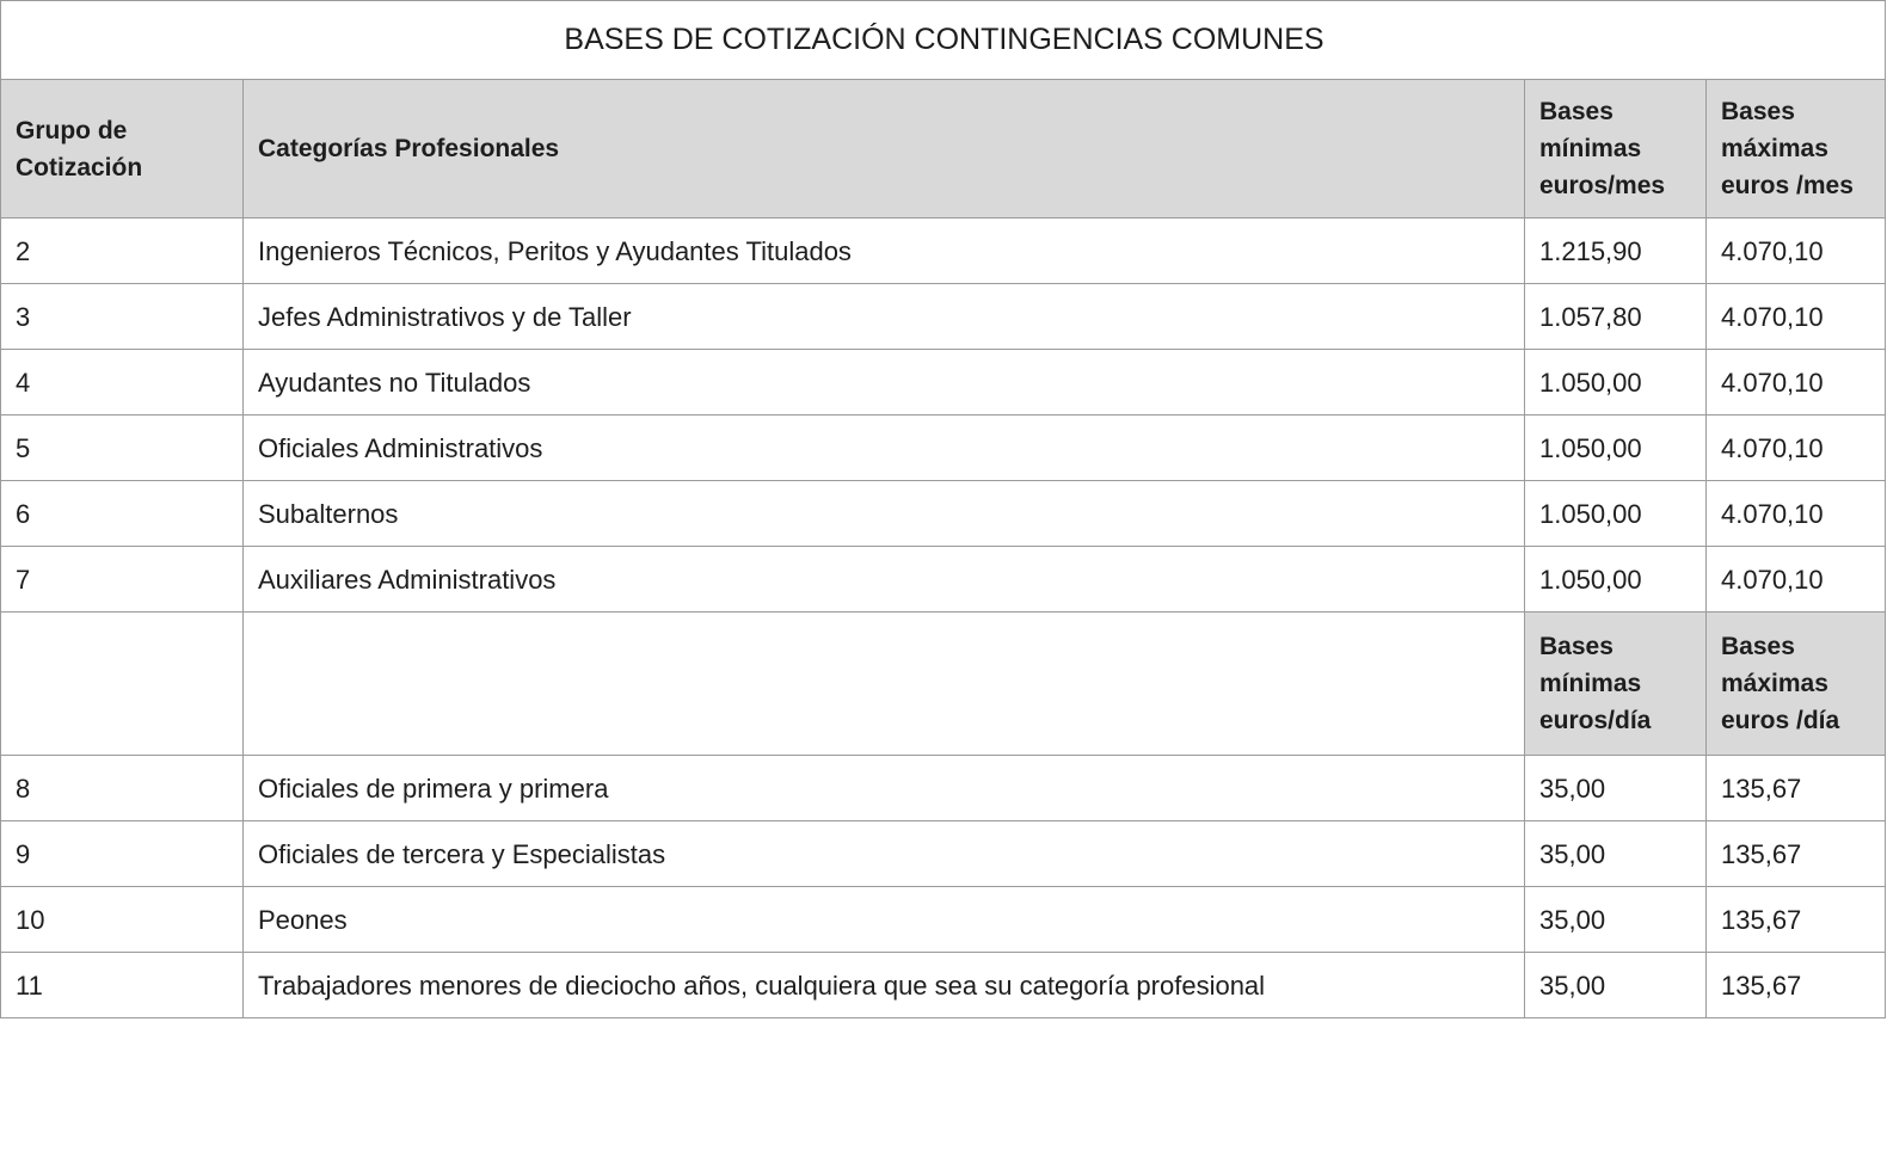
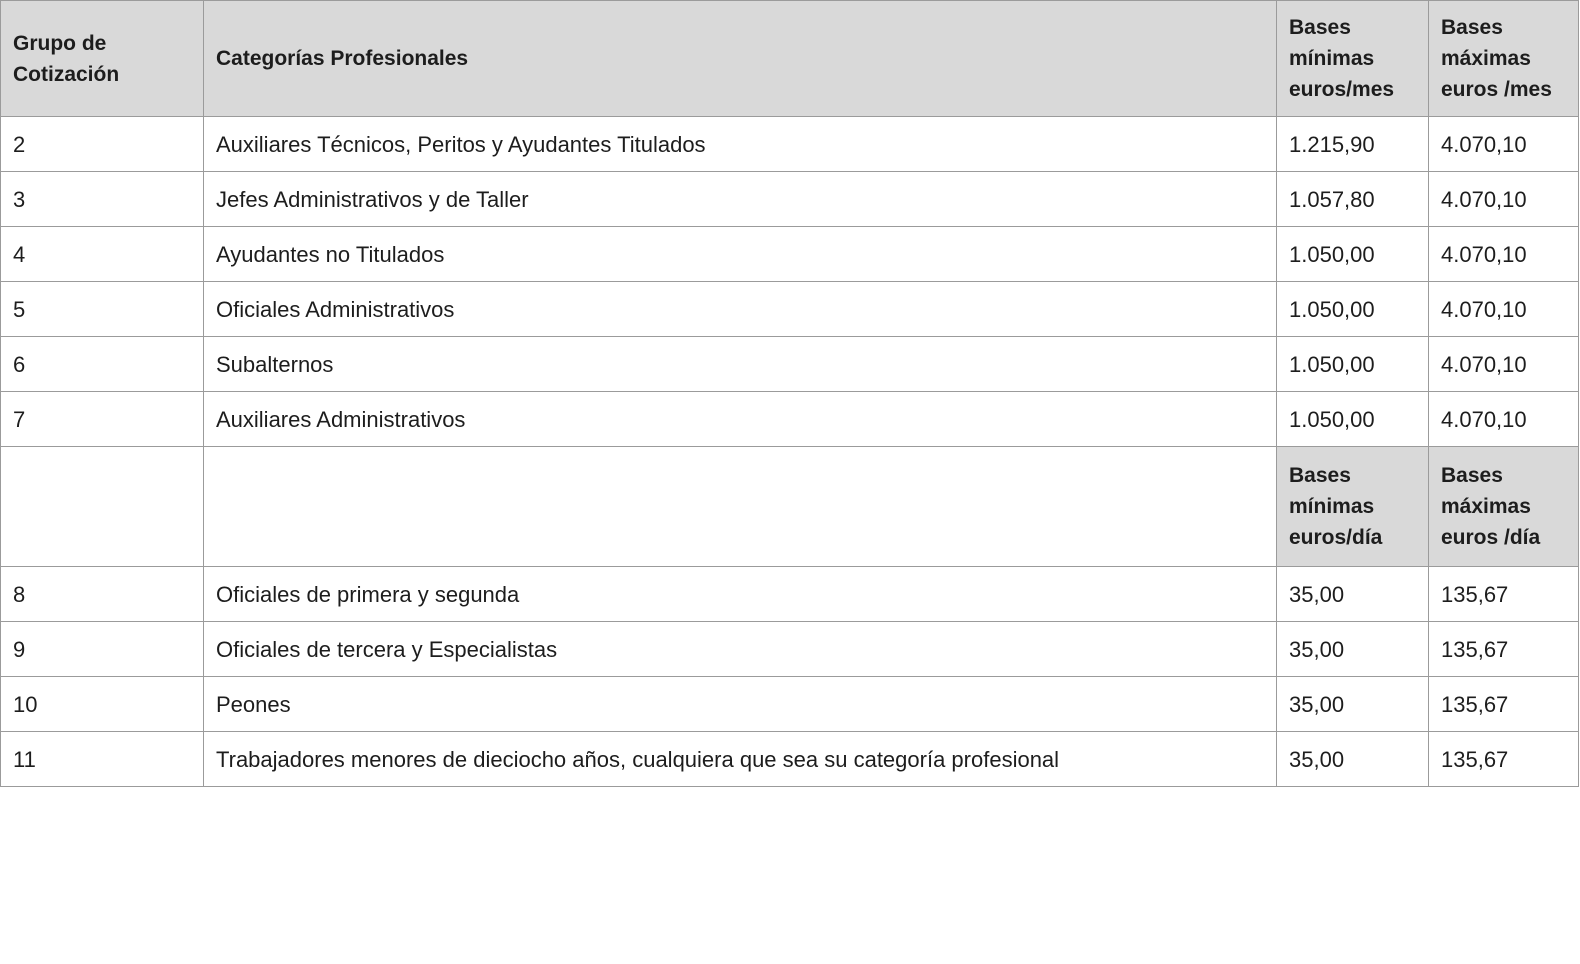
- BASES DE COTIZACIÓN CONTINGENCIAS COMUNES
  Grupo de Cotización	Categorías Profesionales	Bases mínimas euros/mes	Bases máximas euros /mes
- 2	Ingenieros Técnicos, Peritos y Ayudantes Titulados	1.215,90	4.070,10
+ 2	Auxiliares Técnicos, Peritos y Ayudantes Titulados	1.215,90	4.070,10
  3	Jefes Administrativos y de Taller	1.057,80	4.070,10
  4	Ayudantes no Titulados	1.050,00	4.070,10
  5	Oficiales Administrativos	1.050,00	4.070,10
  6	Subalternos	1.050,00	4.070,10
  7	Auxiliares Administrativos	1.050,00	4.070,10
  		Bases mínimas euros/día	Bases máximas euros /día
- 8	Oficiales de primera y primera	35,00	135,67
+ 8	Oficiales de primera y segunda	35,00	135,67
  9	Oficiales de tercera y Especialistas	35,00	135,67
  10	Peones	35,00	135,67
  11	Trabajadores menores de dieciocho años, cualquiera que sea su categoría profesional	35,00	135,67
